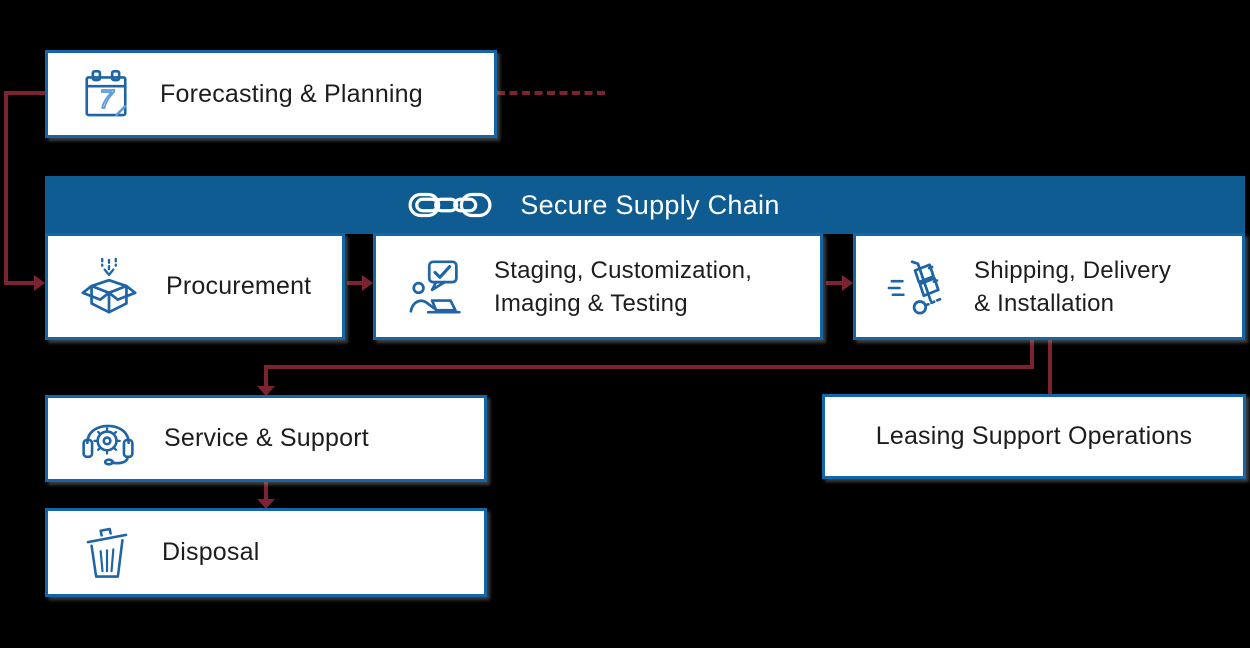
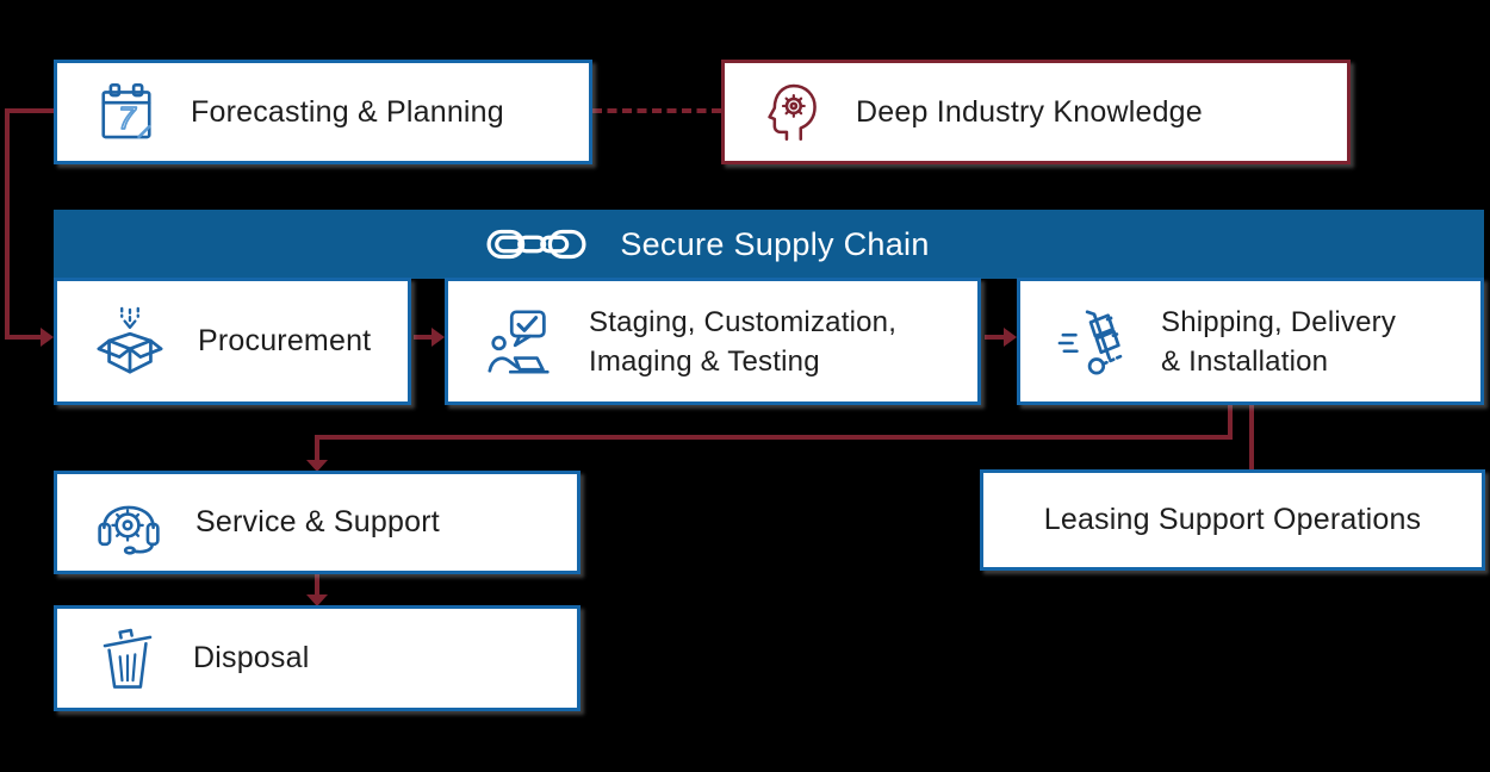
  7
  Forecasting & Planning
+ Deep Industry Knowledge
  Secure Supply Chain
  Procurement
  Staging, Customization,
  Imaging & Testing
  Shipping, Delivery
  & Installation
  Service & Support
  Leasing Support Operations
  Disposal
